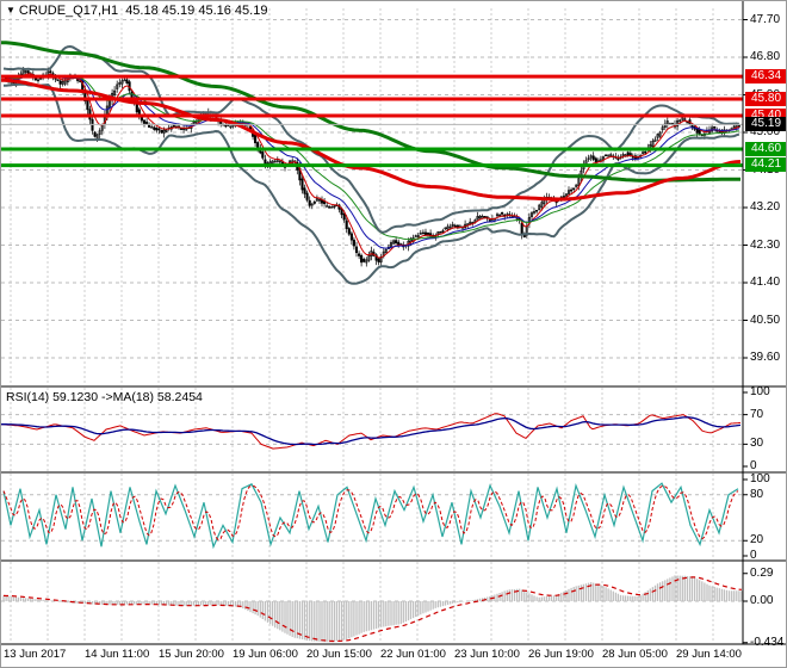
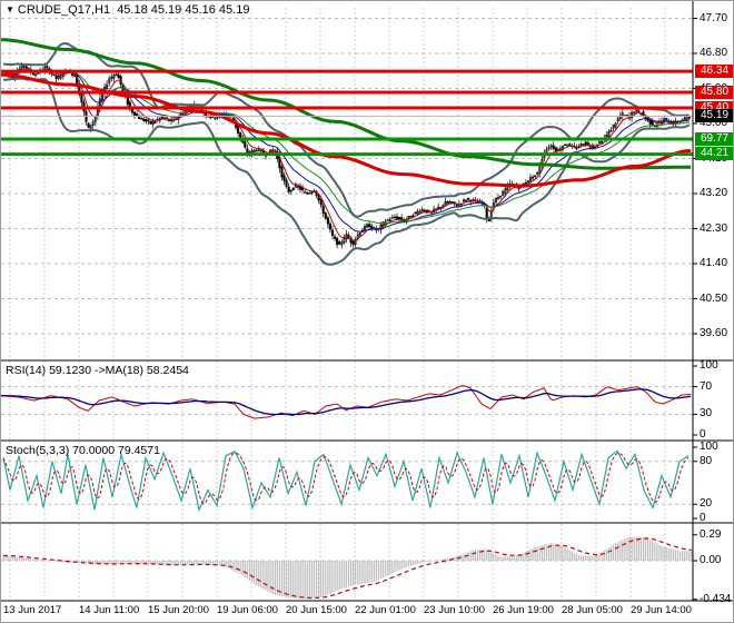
  ▼ CRUDE_Q17,H1 45.18 45.19 45.16 45.19
  RSI(14) 59.1230 ->MA(18) 58.2454
+ Stoch(5,3,3) 70.0000 79.4571
  47.70
  46.80
  45.00
  43.20
  42.30
  41.40
  40.50
  39.60
  100
  70
  30
  0
  100
  80
  20
  0
  0.29
  0.00
  -0.434
  46.34
  45.80
  45.40
  45.19
- 44.60
+ 69.77
  44.21
  13 Jun 2017
  14 Jun 11:00
  15 Jun 20:00
  19 Jun 06:00
  20 Jun 15:00
  22 Jun 01:00
  23 Jun 10:00
  26 Jun 19:00
  28 Jun 05:00
  29 Jun 14:00
